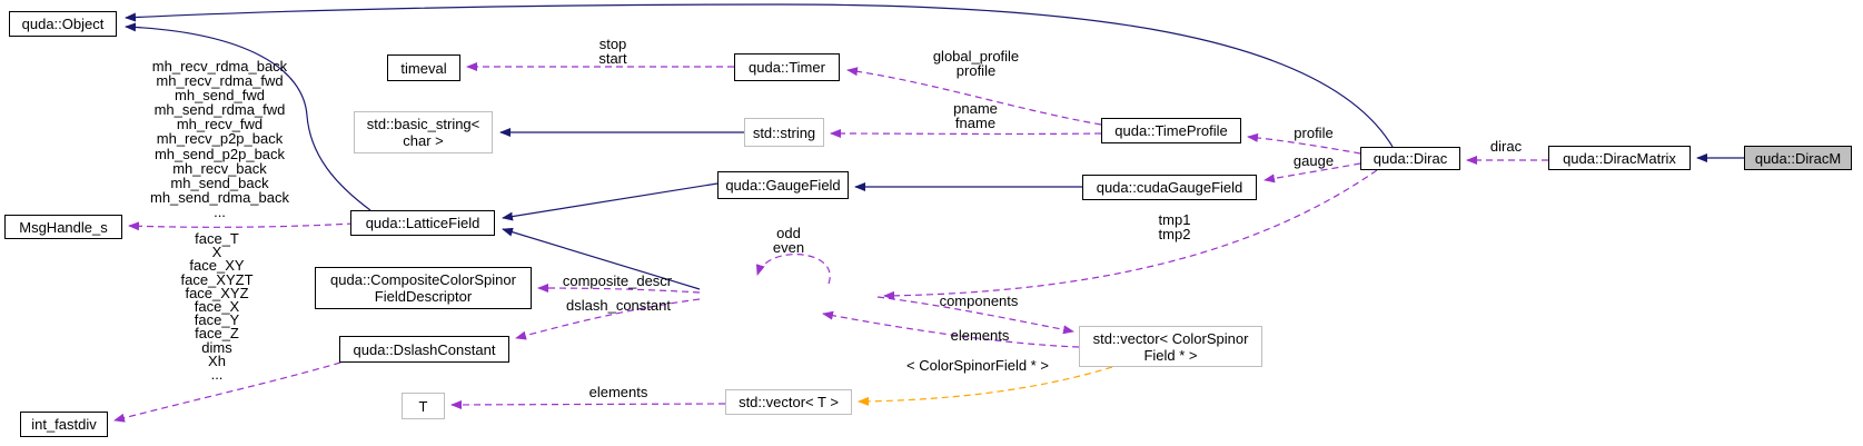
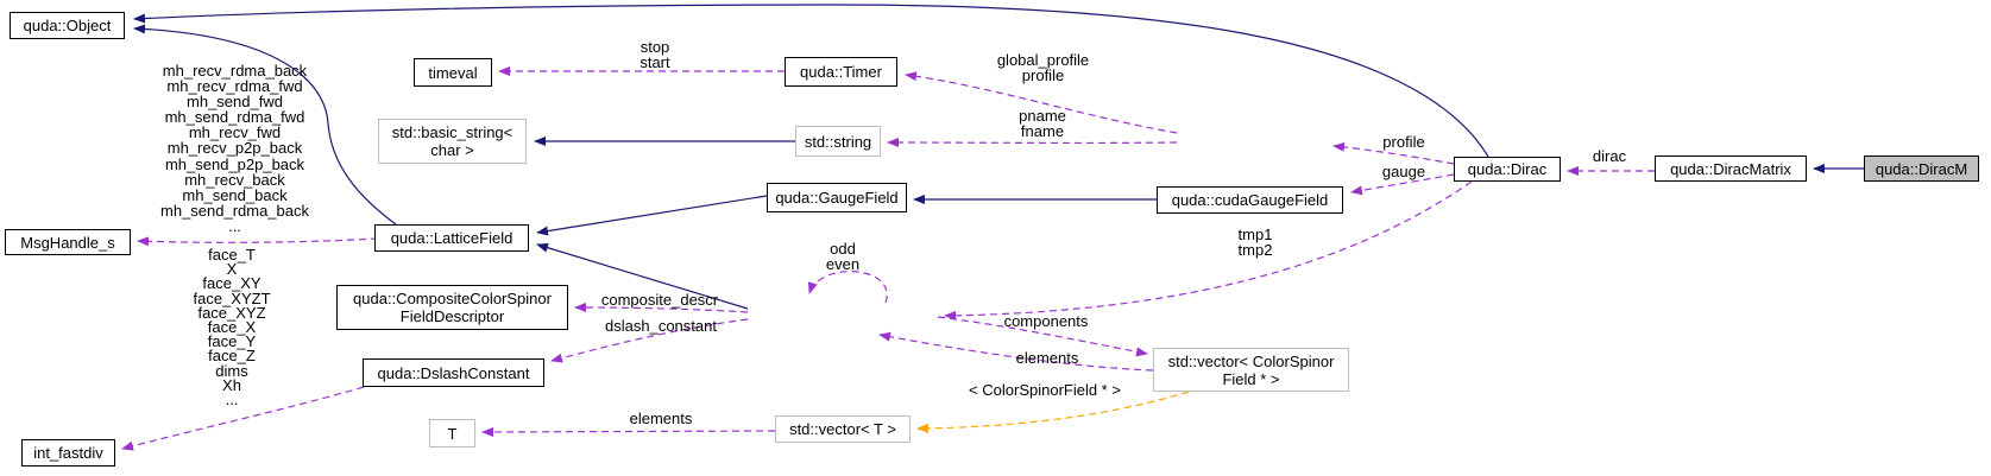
  quda::Object
  MsgHandle_s
  int_fastdiv
  timeval
  std::basic_string<
  char >
  std::string
  quda::Timer
- quda::TimeProfile
  quda::GaugeField
  quda::cudaGaugeField
  quda::LatticeField
  quda::CompositeColorSpinor
  FieldDescriptor
  quda::DslashConstant
  T
  std::vector< T >
  std::vector< ColorSpinor
  Field * >
  quda::Dirac
  quda::DiracMatrix
  quda::DiracM
  stop
  start
  global_profile
  profile
  pname
  fname
  profile
  gauge
  dirac
  tmp1
  tmp2
  odd
  even
  composite_descr
  dslash_constant
  components
  elements
  < ColorSpinorField * >
  elements
  mh_recv_rdma_back
  mh_recv_rdma_fwd
  mh_send_fwd
  mh_send_rdma_fwd
  mh_recv_fwd
  mh_recv_p2p_back
  mh_send_p2p_back
  mh_recv_back
  mh_send_back
  mh_send_rdma_back
  ...
  face_T
  X
  face_XY
  face_XYZT
  face_XYZ
  face_X
  face_Y
  face_Z
  dims
  Xh
  ...
